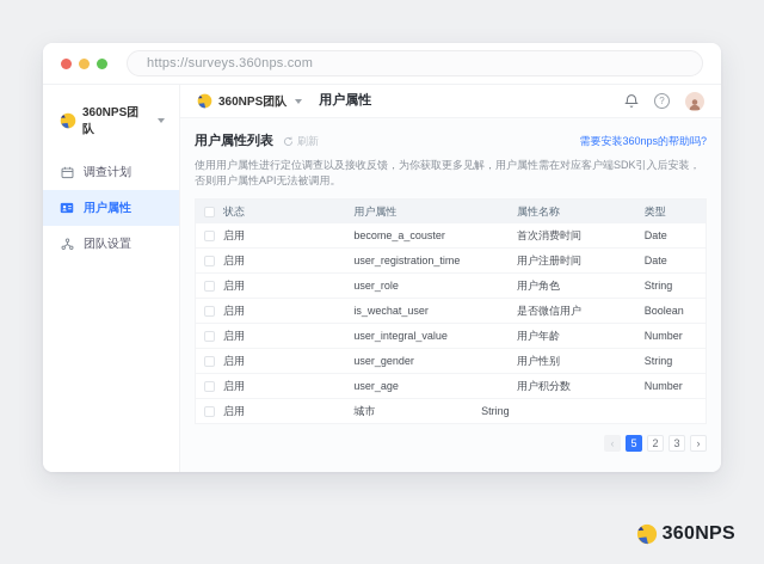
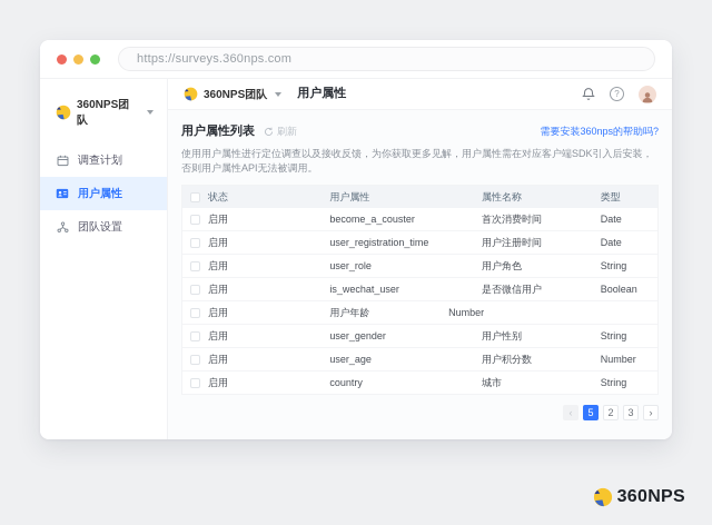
  https://surveys.360nps.com
  360NPS团队
  调查计划
  用户属性
  团队设置
  360NPS团队
  用户属性
  ?
  用户属性列表
  刷新
  需要安装360nps的帮助吗?
  使用用户属性进行定位调查以及接收反馈，为你获取更多见解，用户属性需在对应客户端SDK引入后安装，否则用户属性API无法被调用。
  状态
  用户属性
  属性名称
  类型
  启用
  become_a_couster
  首次消费时间
  Date
  启用
  user_registration_time
  用户注册时间
  Date
  启用
  user_role
  用户角色
  String
  启用
  is_wechat_user
  是否微信用户
  Boolean
  启用
- user_integral_value
  用户年龄
  Number
  启用
  user_gender
  用户性别
  String
  启用
  user_age
  用户积分数
  Number
  启用
+ country
  城市
  String
  ‹
  5
  2
  3
  ›
  360NPS
